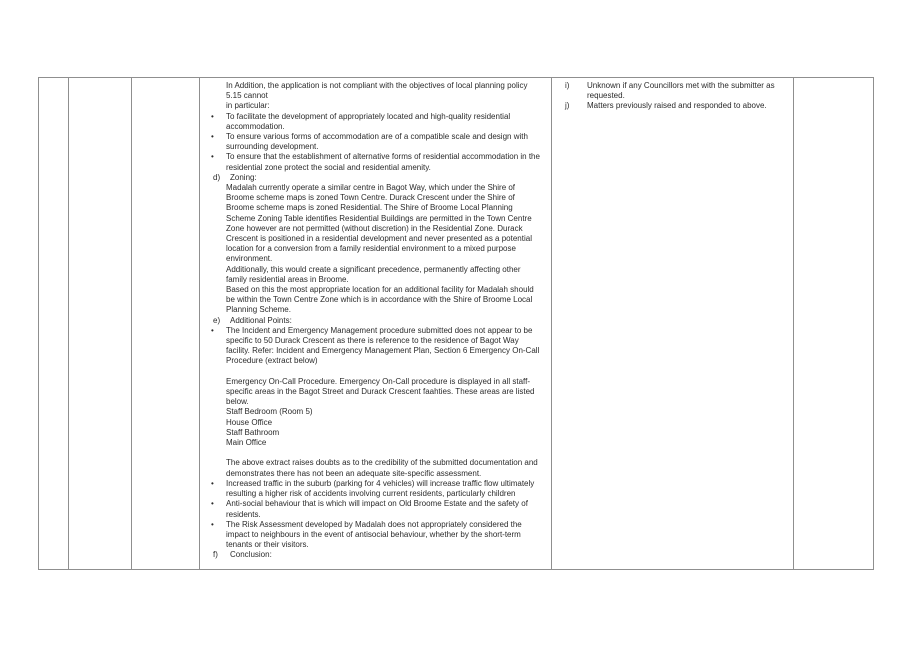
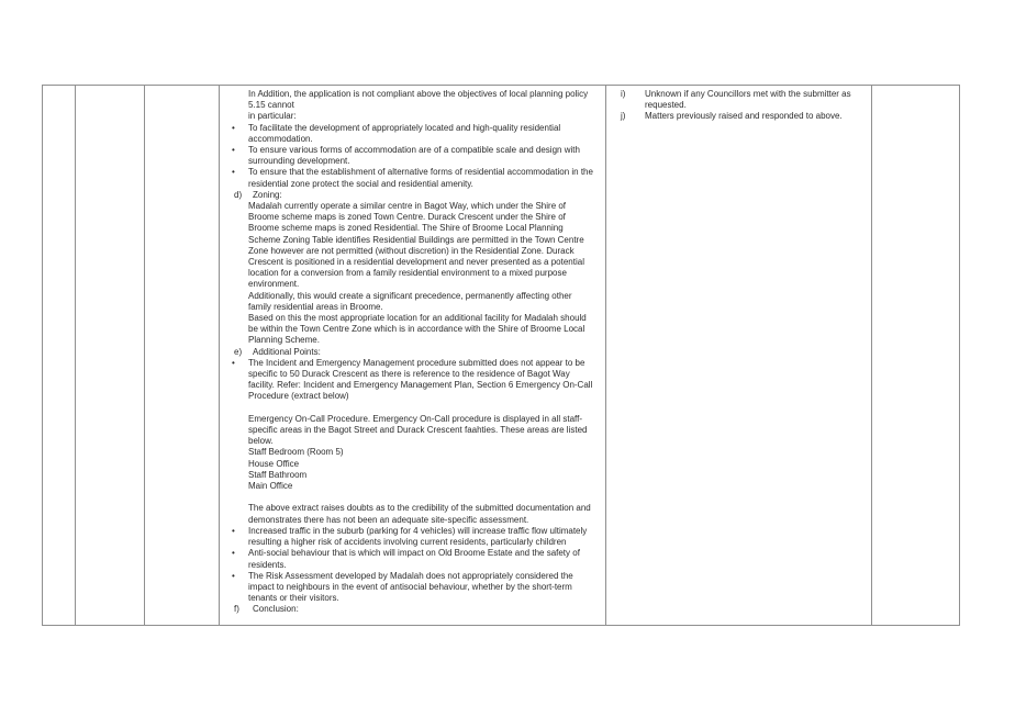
- 			In Addition, the application is not compliant with the objectives of local planning policy 5.15 cannotin particular:• To facilitate the development of appropriately located and high-quality residential accommodation.• To ensure various forms of accommodation are of a compatible scale and design with surrounding development.• To ensure that the establishment of alternative forms of residential accommodation in the residential zone protect the social and residential amenity.d) Zoning:Madalah currently operate a similar centre in Bagot Way, which under the Shire of Broome scheme maps is zoned Town Centre. Durack Crescent under the Shire of Broome scheme maps is zoned Residential. The Shire of Broome Local Planning Scheme Zoning Table identifies Residential Buildings are permitted in the Town Centre Zone however are not permitted (without discretion) in the Residential Zone. Durack Crescent is positioned in a residential development and never presented as a potential location for a conversion from a family residential environment to a mixed purpose environment.Additionally, this would create a significant precedence, permanently affecting other family residential areas in Broome.Based on this the most appropriate location for an additional facility for Madalah should be within the Town Centre Zone which is in accordance with the Shire of Broome Local Planning Scheme.e) Additional Points:• The Incident and Emergency Management procedure submitted does not appear to be specific to 50 Durack Crescent as there is reference to the residence of Bagot Way facility. Refer: Incident and Emergency Management Plan, Section 6 Emergency On-Call Procedure (extract below)Emergency On-Call Procedure. Emergency On-Call procedure is displayed in all staff-specific areas in the Bagot Street and Durack Crescent faahties. These areas are listed below.Staff Bedroom (Room 5)House OfficeStaff BathroomMain OfficeThe above extract raises doubts as to the credibility of the submitted documentation and demonstrates there has not been an adequate site-specific assessment.• Increased traffic in the suburb (parking for 4 vehicles) will increase traffic flow ultimately resulting a higher risk of accidents involving current residents, particularly children• Anti-social behaviour that is which will impact on Old Broome Estate and the safety of residents.• The Risk Assessment developed by Madalah does not appropriately considered the impact to neighbours in the event of antisocial behaviour, whether by the short-term tenants or their visitors.f) Conclusion:	i) Unknown if any Councillors met with the submitter as requested.j) Matters previously raised and responded to above.
+ 			In Addition, the application is not compliant above the objectives of local planning policy 5.15 cannotin particular:• To facilitate the development of appropriately located and high-quality residential accommodation.• To ensure various forms of accommodation are of a compatible scale and design with surrounding development.• To ensure that the establishment of alternative forms of residential accommodation in the residential zone protect the social and residential amenity.d) Zoning:Madalah currently operate a similar centre in Bagot Way, which under the Shire of Broome scheme maps is zoned Town Centre. Durack Crescent under the Shire of Broome scheme maps is zoned Residential. The Shire of Broome Local Planning Scheme Zoning Table identifies Residential Buildings are permitted in the Town Centre Zone however are not permitted (without discretion) in the Residential Zone. Durack Crescent is positioned in a residential development and never presented as a potential location for a conversion from a family residential environment to a mixed purpose environment.Additionally, this would create a significant precedence, permanently affecting other family residential areas in Broome.Based on this the most appropriate location for an additional facility for Madalah should be within the Town Centre Zone which is in accordance with the Shire of Broome Local Planning Scheme.e) Additional Points:• The Incident and Emergency Management procedure submitted does not appear to be specific to 50 Durack Crescent as there is reference to the residence of Bagot Way facility. Refer: Incident and Emergency Management Plan, Section 6 Emergency On-Call Procedure (extract below)Emergency On-Call Procedure. Emergency On-Call procedure is displayed in all staff-specific areas in the Bagot Street and Durack Crescent faahties. These areas are listed below.Staff Bedroom (Room 5)House OfficeStaff BathroomMain OfficeThe above extract raises doubts as to the credibility of the submitted documentation and demonstrates there has not been an adequate site-specific assessment.• Increased traffic in the suburb (parking for 4 vehicles) will increase traffic flow ultimately resulting a higher risk of accidents involving current residents, particularly children• Anti-social behaviour that is which will impact on Old Broome Estate and the safety of residents.• The Risk Assessment developed by Madalah does not appropriately considered the impact to neighbours in the event of antisocial behaviour, whether by the short-term tenants or their visitors.f) Conclusion:	i) Unknown if any Councillors met with the submitter as requested.j) Matters previously raised and responded to above.
